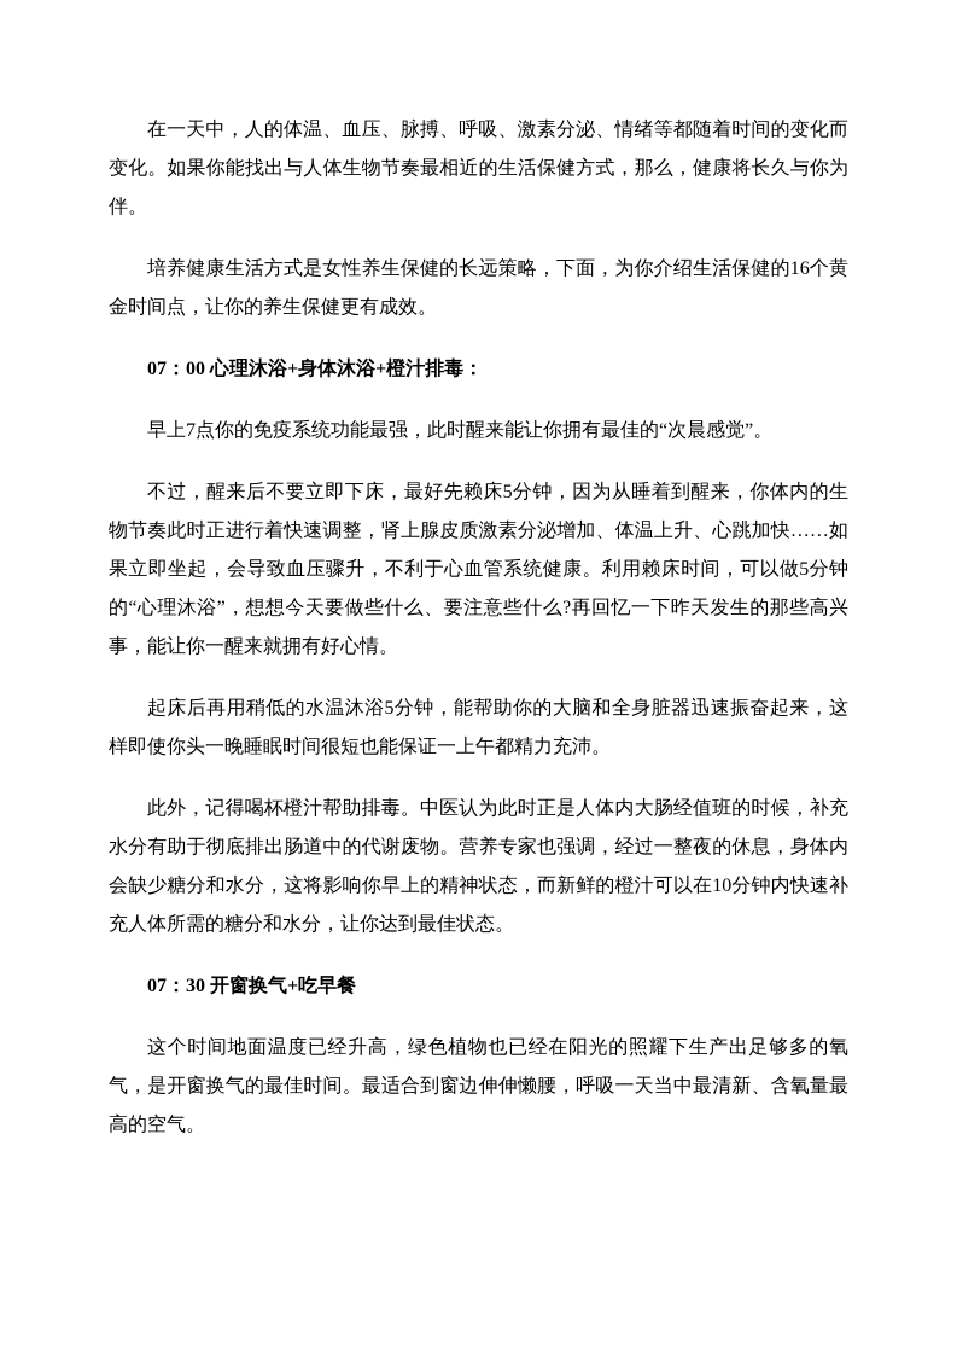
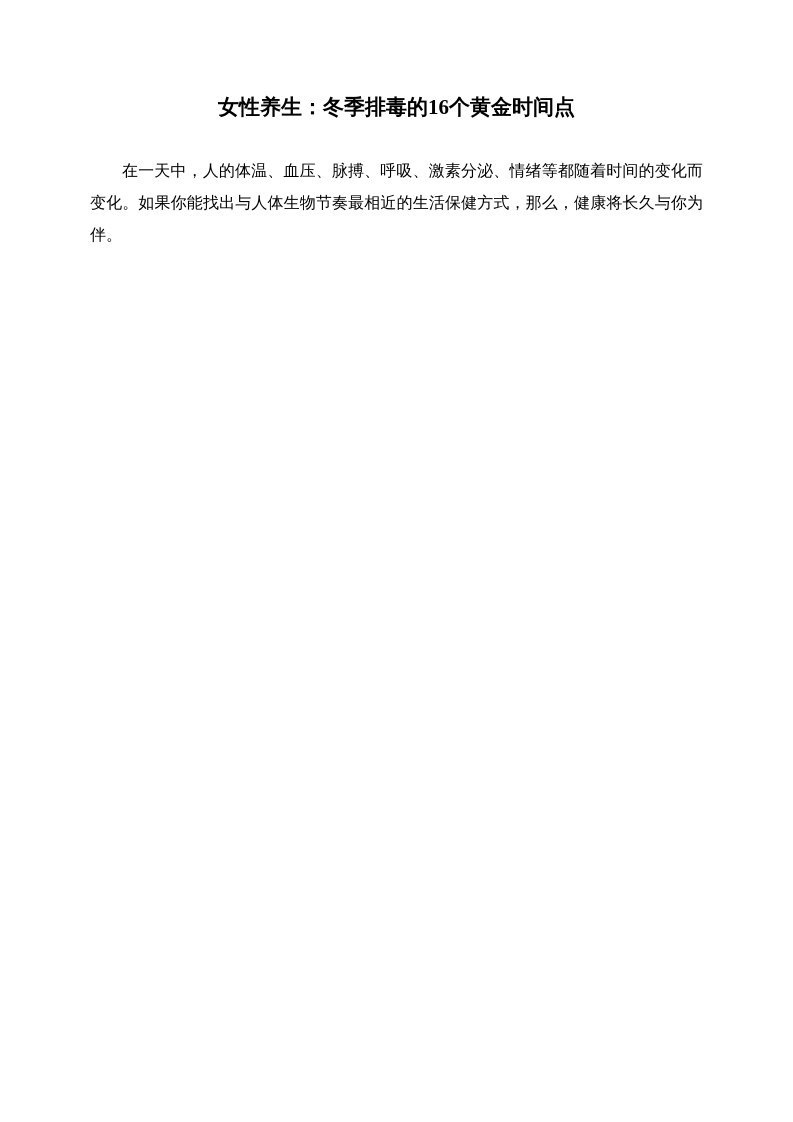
+ 女性养生：冬季排毒的16个黄金时间点
  在一天中，人的体温、血压、脉搏、呼吸、激素分泌、情绪等都随着时间的变化而变化。如果你能找出与人体生物节奏最相近的生活保健方式，那么，健康将长久与你为伴。
- 培养健康生活方式是女性养生保健的长远策略，下面，为你介绍生活保健的16个黄金时间点，让你的养生保健更有成效。
- 07：00 心理沐浴+身体沐浴+橙汁排毒：
- 早上7点你的免疫系统功能最强，此时醒来能让你拥有最佳的“次晨感觉”。
- 不过，醒来后不要立即下床，最好先赖床5分钟，因为从睡着到醒来，你体内的生物节奏此时正进行着快速调整，肾上腺皮质激素分泌增加、体温上升、心跳加快……如果立即坐起，会导致血压骤升，不利于心血管系统健康。利用赖床时间，可以做5分钟的“心理沐浴”，想想今天要做些什么、要注意些什么?再回忆一下昨天发生的那些高兴事，能让你一醒来就拥有好心情。
- 起床后再用稍低的水温沐浴5分钟，能帮助你的大脑和全身脏器迅速振奋起来，这样即使你头一晚睡眠时间很短也能保证一上午都精力充沛。
- 此外，记得喝杯橙汁帮助排毒。中医认为此时正是人体内大肠经值班的时候，补充水分有助于彻底排出肠道中的代谢废物。营养专家也强调，经过一整夜的休息，身体内会缺少糖分和水分，这将影响你早上的精神状态，而新鲜的橙汁可以在10分钟内快速补充人体所需的糖分和水分，让你达到最佳状态。
- 07：30 开窗换气+吃早餐
- 这个时间地面温度已经升高，绿色植物也已经在阳光的照耀下生产出足够多的氧气，是开窗换气的最佳时间。最适合到窗边伸伸懒腰，呼吸一天当中最清新、含氧量最高的空气。
